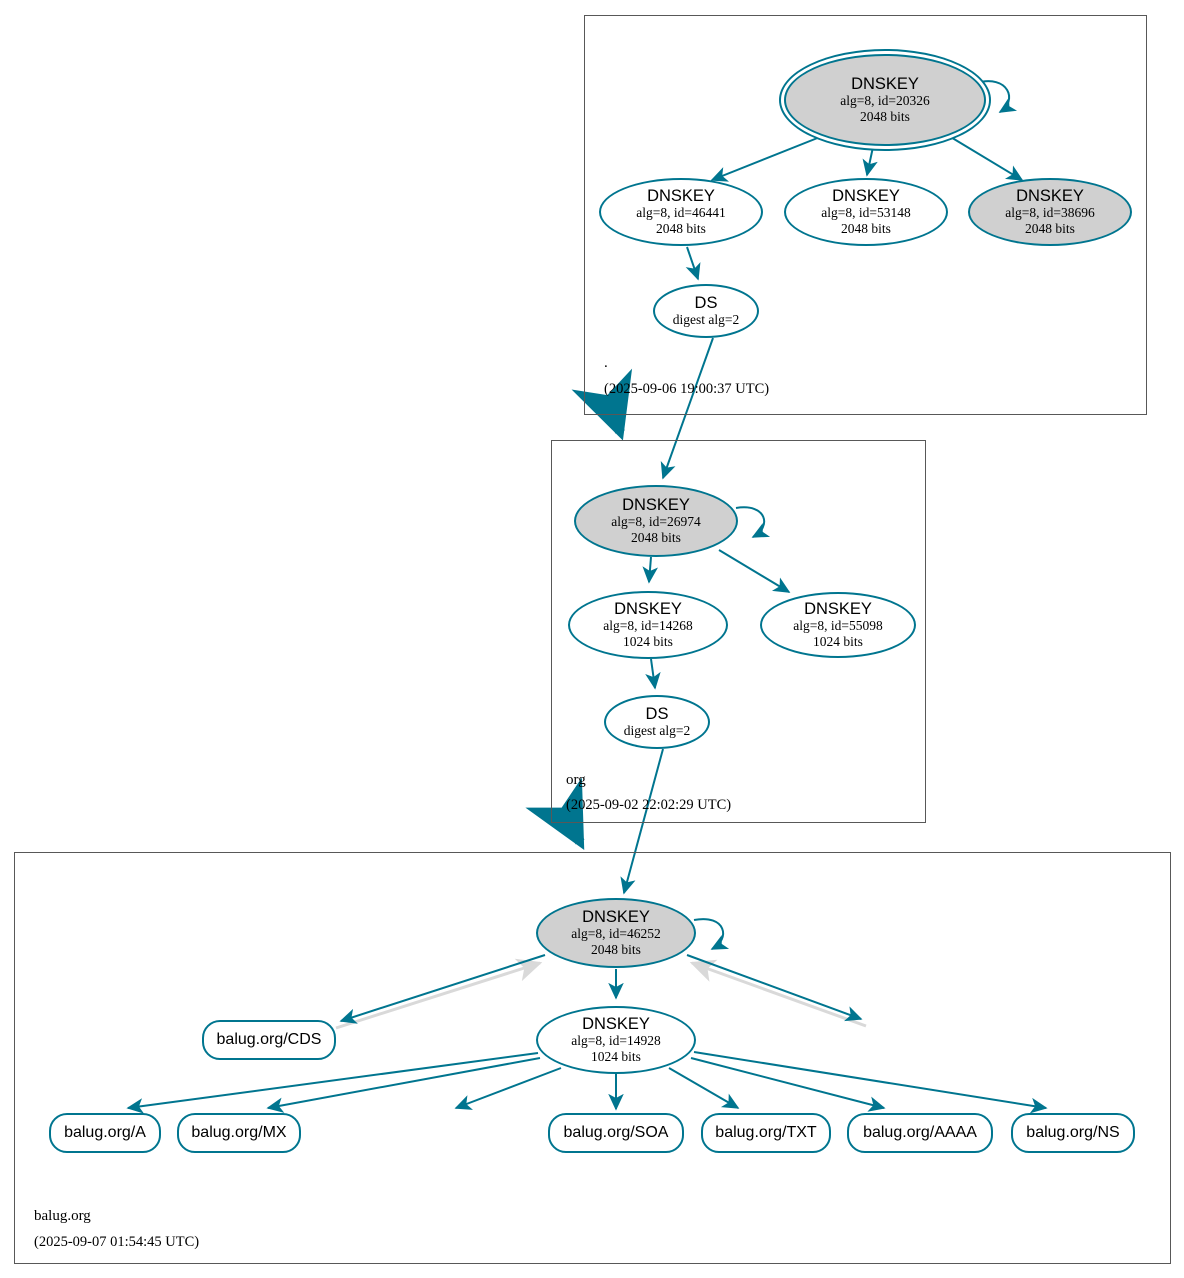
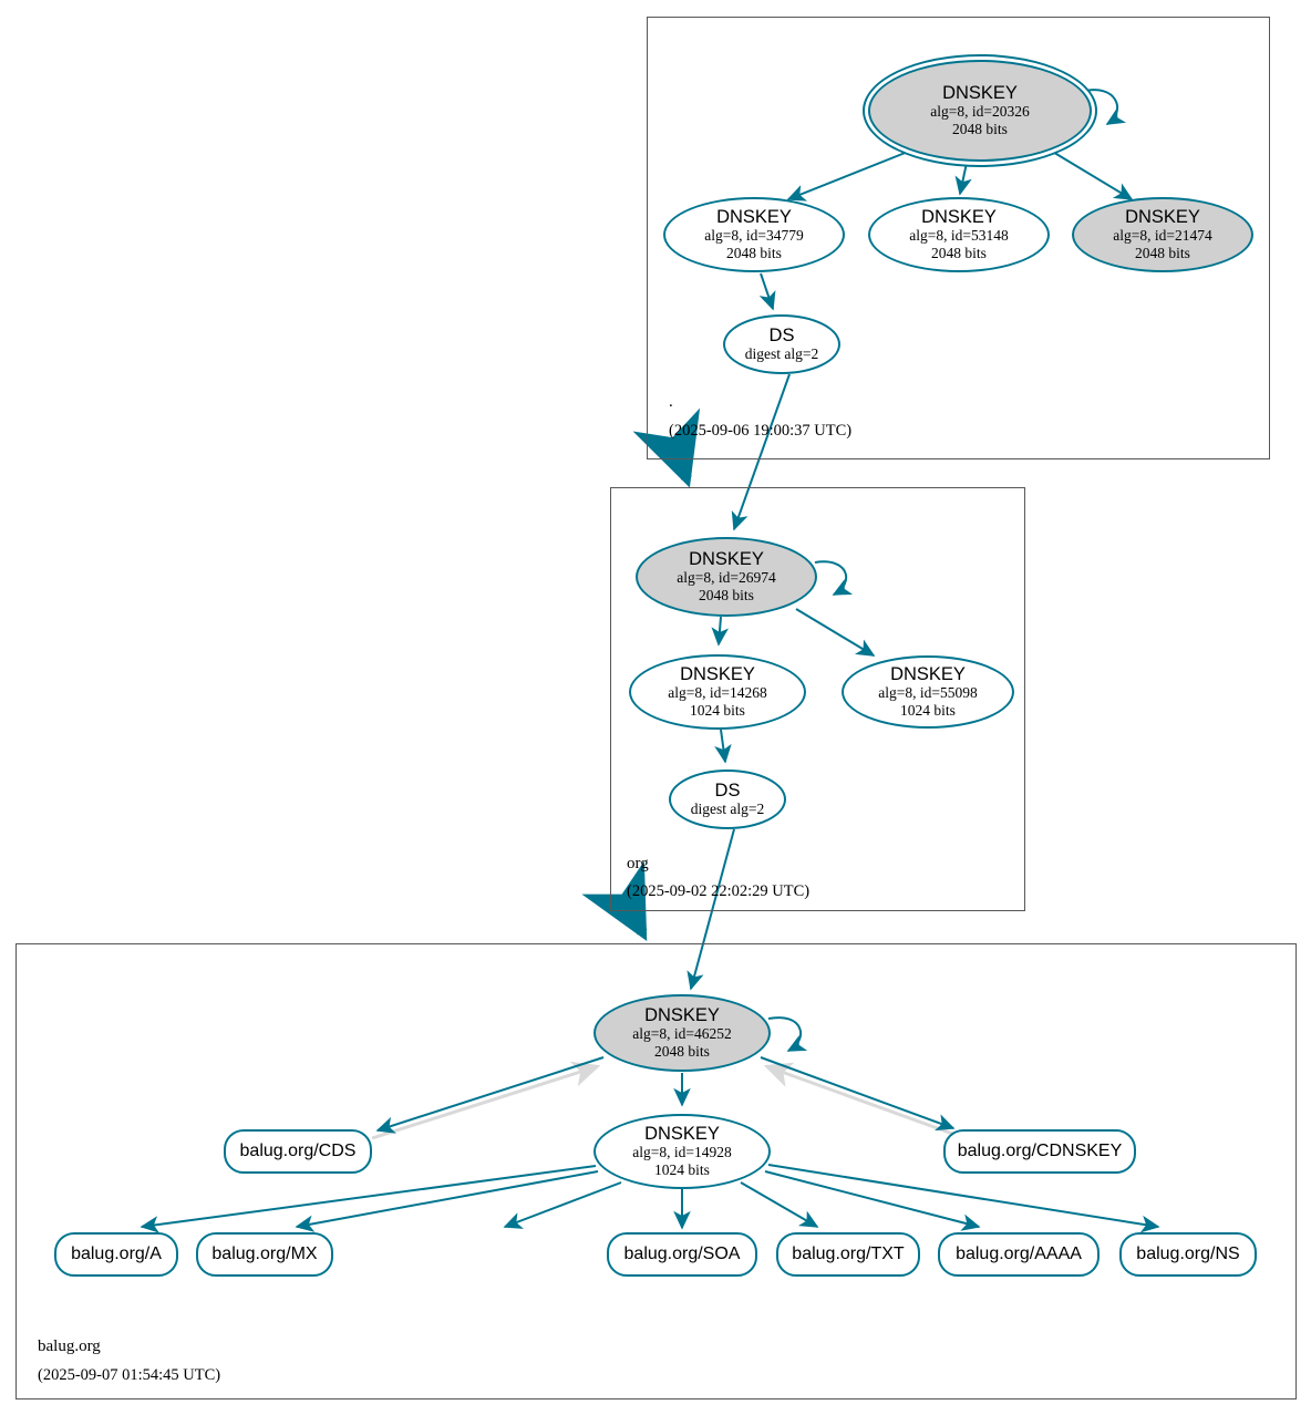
  .
  (2025-09-06 19:00:37 UTC)
  org
  (2025-09-02 22:02:29 UTC)
  balug.org
  (2025-09-07 01:54:45 UTC)
  DNSKEY
  alg=8, id=20326
  2048 bits
  DNSKEY
- alg=8, id=46441
+ alg=8, id=34779
  2048 bits
  DNSKEY
  alg=8, id=53148
  2048 bits
  DNSKEY
- alg=8, id=38696
+ alg=8, id=21474
  2048 bits
  DS
  digest alg=2
  DNSKEY
  alg=8, id=26974
  2048 bits
  DNSKEY
  alg=8, id=14268
  1024 bits
  DNSKEY
  alg=8, id=55098
  1024 bits
  DS
  digest alg=2
  DNSKEY
  alg=8, id=46252
  2048 bits
  DNSKEY
  alg=8, id=14928
  1024 bits
  balug.org/CDS
+ balug.org/CDNSKEY
  balug.org/A
  balug.org/MX
  balug.org/SOA
  balug.org/TXT
  balug.org/AAAA
  balug.org/NS
